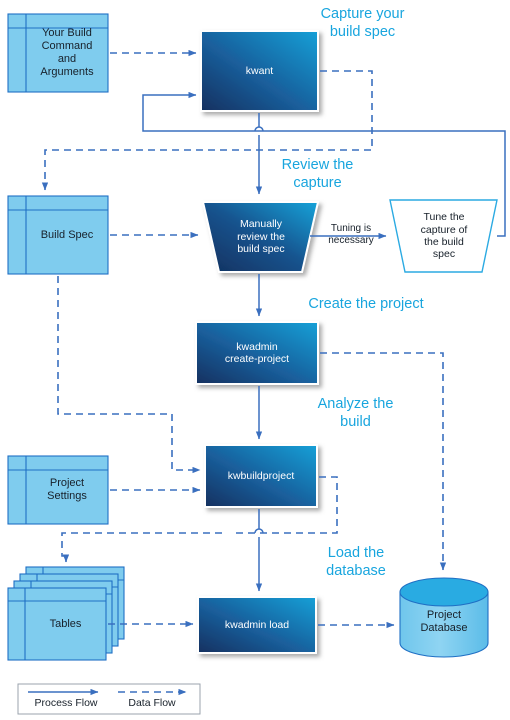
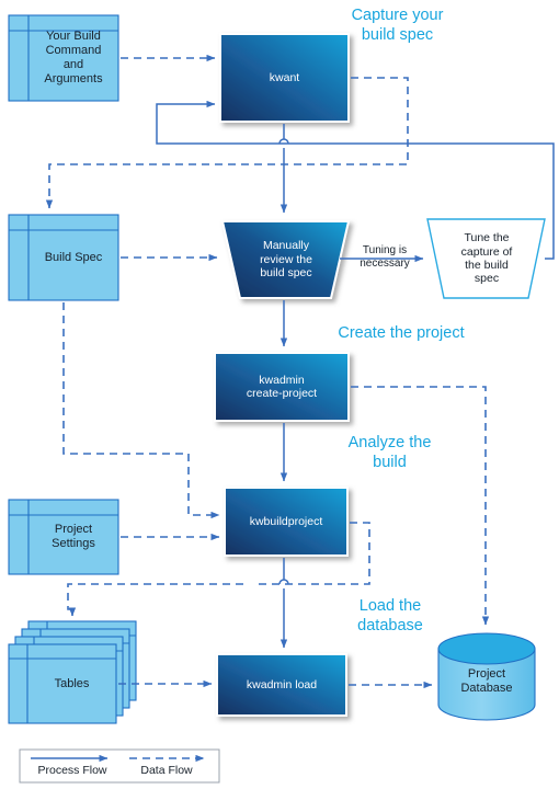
  Your Build
  Command
  and
  Arguments
  kwant
  Build Spec
  Manually
  review the
  build spec
  Tune the
  capture of
  the build
  spec
  kwadmin
  create-project
  Project
  Settings
  kwbuildproject
  Tables
  kwadmin load
  Project
  Database
  Capture your
  build spec
- Review the
- capture
  Create the project
  Analyze the
  build
  Load the
  database
  Tuning is
  necessary
  Process Flow
  Data Flow
